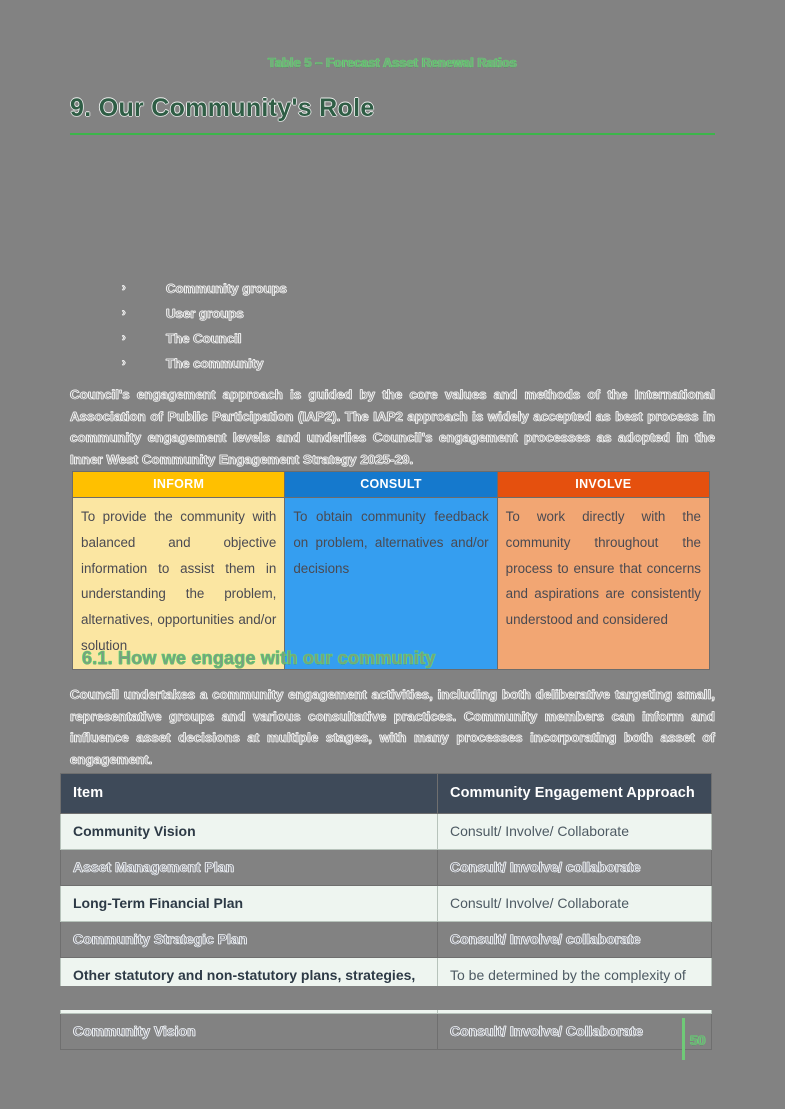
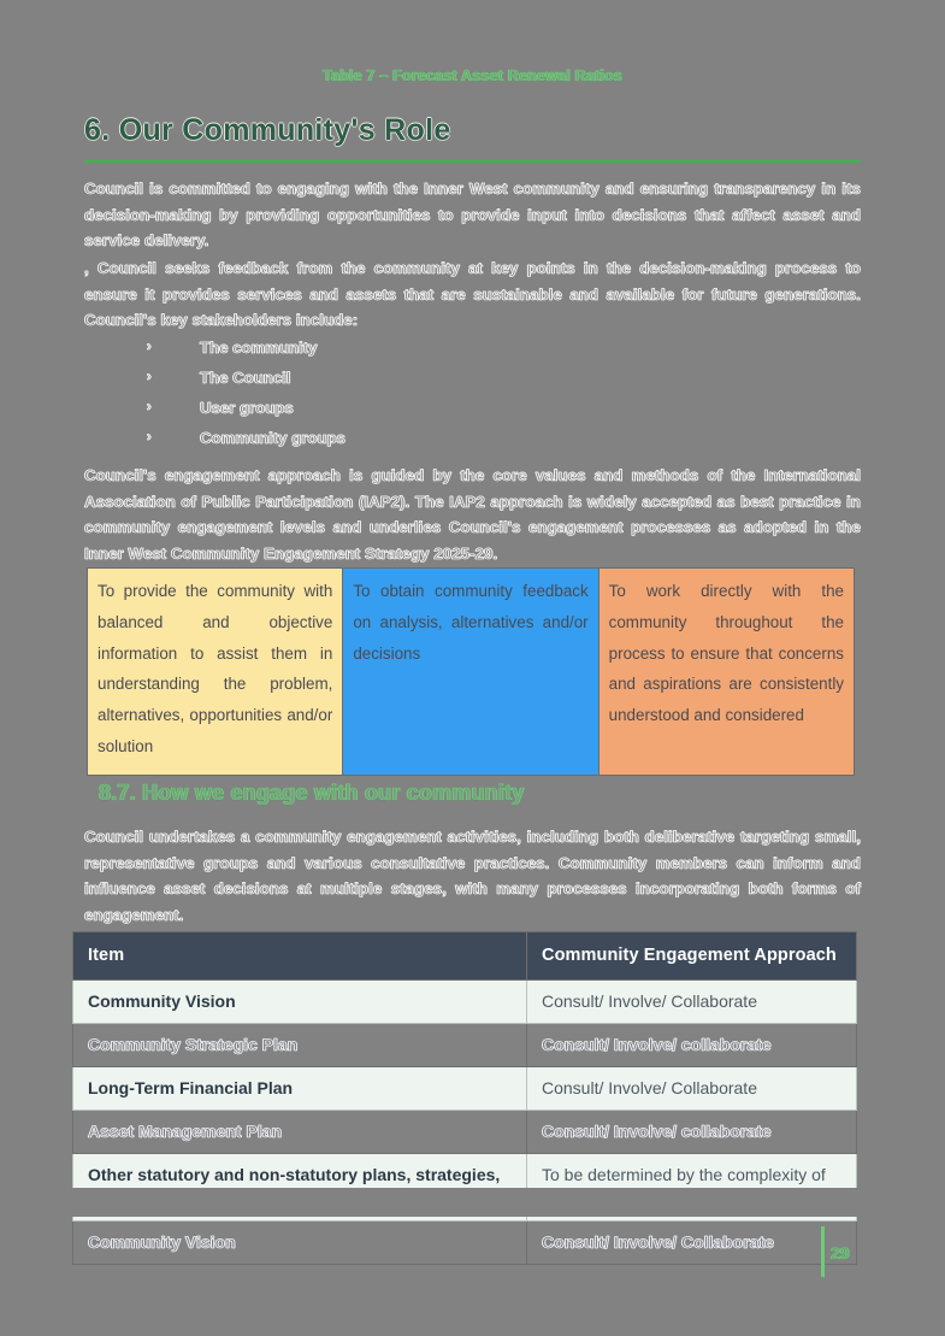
- Table 5 – Forecast Asset Renewal Ratios
+ Table 7 – Forecast Asset Renewal Ratios
- 9. Our Community's Role
+ 6. Our Community's Role
+ Council is committed to engaging with the Inner West community and ensuring transparency in its decision-making by providing opportunities to provide input into decisions that affect asset and service delivery.
+ , Council seeks feedback from the community at key points in the decision-making process to ensure it provides services and assets that are sustainable and available for future generations. Council's key stakeholders include:
  ›
- Community groups
+ The community
  ›
- User groups
+ The Council
  ›
- The Council
+ User groups
  ›
- The community
+ Community groups
- Council's engagement approach is guided by the core values and methods of the International Association of Public Participation (IAP2). The IAP2 approach is widely accepted as best process in community engagement levels and underlies Council's engagement processes as adopted in the Inner West Community Engagement Strategy 2025-29.
+ Council's engagement approach is guided by the core values and methods of the International Association of Public Participation (IAP2). The IAP2 approach is widely accepted as best practice in community engagement levels and underlies Council's engagement processes as adopted in the Inner West Community Engagement Strategy 2025-29.
- INFORM	CONSULT	INVOLVE
- To provide the community with balanced and objective information to assist them in understanding the problem, alternatives, opportunities and/or solution	To obtain community feedback on problem, alternatives and/or decisions	To work directly with the community throughout the process to ensure that concerns and aspirations are consistently understood and considered
+ To provide the community with balanced and objective information to assist them in understanding the problem, alternatives, opportunities and/or solution	To obtain community feedback on analysis, alternatives and/or decisions	To work directly with the community throughout the process to ensure that concerns and aspirations are consistently understood and considered
- 6.1. How we engage with our community
+ 8.7. How we engage with our community
- Council undertakes a community engagement activities, including both deliberative targeting small, representative groups and various consultative practices. Community members can inform and influence asset decisions at multiple stages, with many processes incorporating both asset of engagement.
+ Council undertakes a community engagement activities, including both deliberative targeting small, representative groups and various consultative practices. Community members can inform and influence asset decisions at multiple stages, with many processes incorporating both forms of engagement.
  Item	Community Engagement Approach
  Community Vision	Consult/ Involve/ Collaborate
- Asset Management Plan	Consult/ Involve/ collaborate
+ Community Strategic Plan	Consult/ Involve/ collaborate
  Long-Term Financial Plan	Consult/ Involve/ Collaborate
- Community Strategic Plan	Consult/ Involve/ collaborate
+ Asset Management Plan	Consult/ Involve/ collaborate
  Community Vision	Consult/ Involve/ Collaborate
- 50
+ 29
